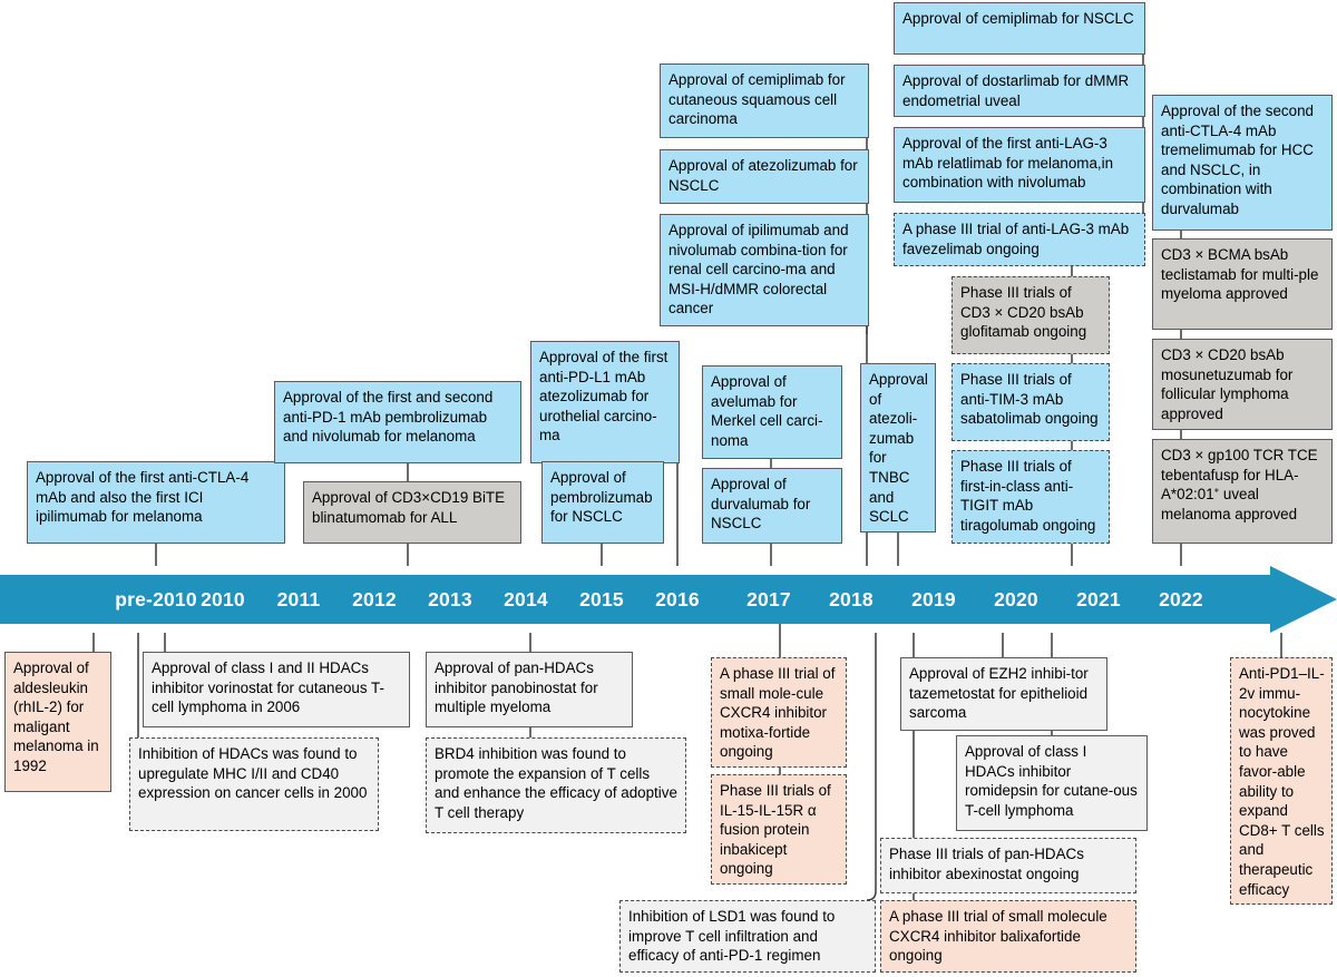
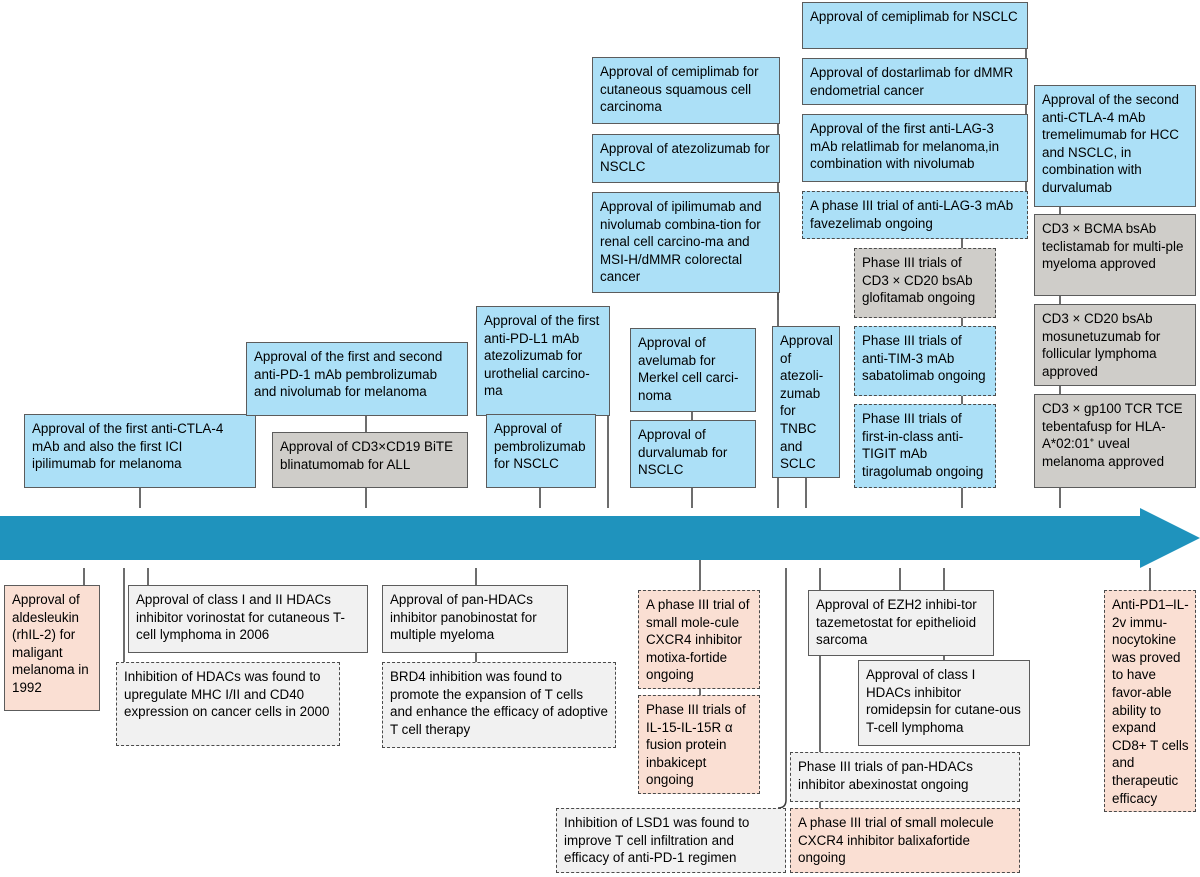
- pre-2010
- 2010
- 2011
- 2012
- 2013
- 2014
- 2015
- 2016
- 2017
- 2018
- 2019
- 2020
- 2021
- 2022
  Approval of the first anti-CTLA-4 mAb and also the first ICI ipilimumab for melanoma
  Approval of the first and second anti-PD-1 mAb pembrolizumab and nivolumab for melanoma
  Approval of CD3×CD19 BiTE blinatumomab for ALL
  Approval of the first anti-PD-L1 mAb atezolizumab for urothelial carcino-ma
  Approval of pembrolizumab for NSCLC
  Approval of cemiplimab for cutaneous squamous cell carcinoma
  Approval of atezolizumab for NSCLC
  Approval of ipilimumab and nivolumab combina-tion for renal cell carcino-ma and MSI-H/dMMR colorectal cancer
  Approval of avelumab for Merkel cell carci-noma
  Approval of durvalumab for NSCLC
  Approval of atezoli-zumab for TNBC and SCLC
  Approval of cemiplimab for NSCLC
- Approval of dostarlimab for dMMR endometrial uveal
+ Approval of dostarlimab for dMMR endometrial cancer
  Approval of the first anti-LAG-3 mAb relatlimab for melanoma,in combination with nivolumab
  A phase III trial of anti-LAG-3 mAb favezelimab ongoing
  Phase III trials of CD3 × CD20 bsAb glofitamab ongoing
  Phase III trials of anti-TIM-3 mAb sabatolimab ongoing
  Phase III trials of first-in-class anti-TIGIT mAb tiragolumab ongoing
  Approval of the second anti-CTLA-4 mAb tremelimumab for HCC and NSCLC, in combination with durvalumab
  CD3 × BCMA bsAb teclistamab for multi-ple myeloma approved
  CD3 × CD20 bsAb mosunetuzumab for follicular lymphoma approved
  CD3 × gp100 TCR TCE tebentafusp for HLA-A*02:01⁺ uveal melanoma approved
  Approval of aldesleukin (rhIL-2) for maligant melanoma in 1992
  Approval of class I and II HDACs inhibitor vorinostat for cutaneous T-cell lymphoma in 2006
  Inhibition of HDACs was found to upregulate MHC I/II and CD40 expression on cancer cells in 2000
  Approval of pan-HDACs inhibitor panobinostat for multiple myeloma
  BRD4 inhibition was found to promote the expansion of T cells and enhance the efficacy of adoptive T cell therapy
  A phase III trial of small mole-cule CXCR4 inhibitor motixa-fortide ongoing
  Phase III trials of IL-15-IL-15R α fusion protein inbakicept ongoing
  Inhibition of LSD1 was found to improve T cell infiltration and efficacy of anti-PD-1 regimen
  Approval of EZH2 inhibi-tor tazemetostat for epithelioid sarcoma
  Approval of class I HDACs inhibitor romidepsin for cutane-ous T-cell lymphoma
  Phase III trials of pan-HDACs inhibitor abexinostat ongoing
  A phase III trial of small molecule CXCR4 inhibitor balixafortide ongoing
  Anti-PD1–IL-2v immu-nocytokine was proved to have favor-able ability to expand CD8+ T cells and therapeutic efficacy
